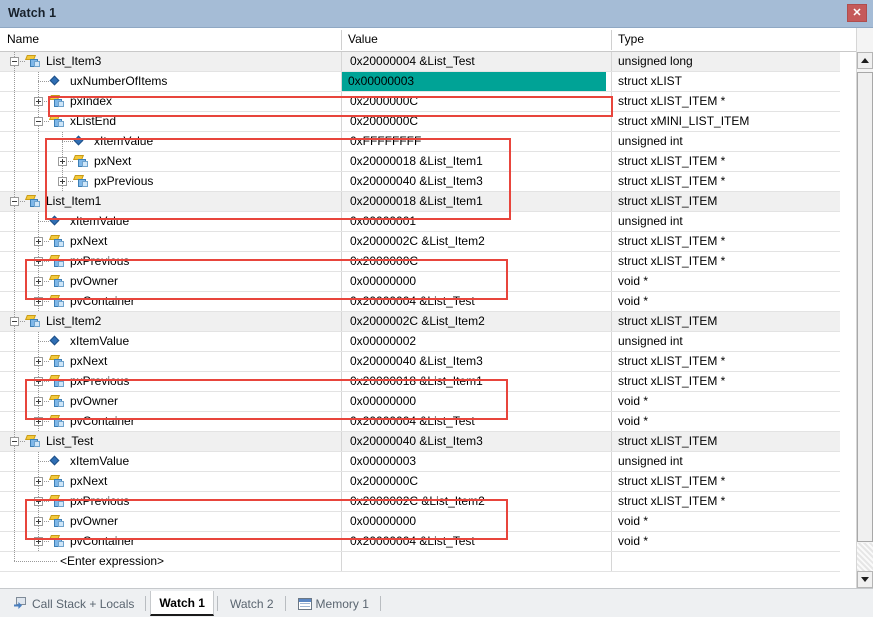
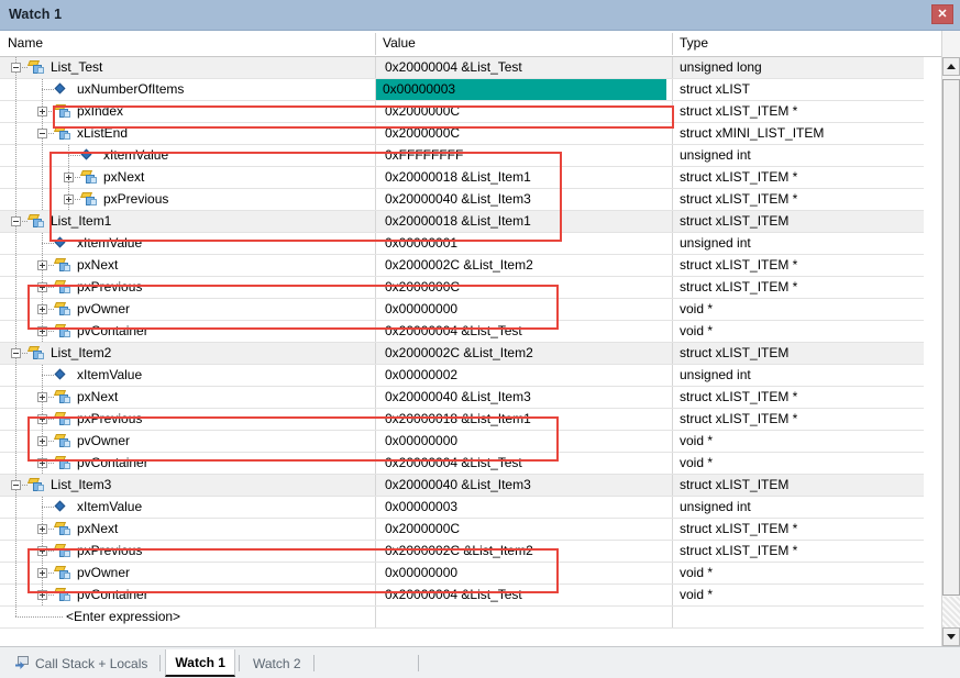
  Watch 1
  ✕
  Name
  Value
  Type
- List_Item3
+ List_Test
  0x20000004 &List_Test
  unsigned long
  uxNumberOfItems
  0x00000003
  struct xLIST
  pxIndex
  0x2000000C
  struct xLIST_ITEM *
  xListEnd
  0x2000000C
  struct xMINI_LIST_ITEM
  xItemValue
  0xFFFFFFFF
  unsigned int
  pxNext
  0x20000018 &List_Item1
  struct xLIST_ITEM *
  pxPrevious
  0x20000040 &List_Item3
  struct xLIST_ITEM *
  List_Item1
  0x20000018 &List_Item1
  struct xLIST_ITEM
  xItemValue
  0x00000001
  unsigned int
  pxNext
  0x2000002C &List_Item2
  struct xLIST_ITEM *
  pxPrevious
  0x2000000C
  struct xLIST_ITEM *
  pvOwner
  0x00000000
  void *
  pvContainer
  0x20000004 &List_Test
  void *
  List_Item2
  0x2000002C &List_Item2
  struct xLIST_ITEM
  xItemValue
  0x00000002
  unsigned int
  pxNext
  0x20000040 &List_Item3
  struct xLIST_ITEM *
  pxPrevious
  0x20000018 &List_Item1
  struct xLIST_ITEM *
  pvOwner
  0x00000000
  void *
  pvContainer
  0x20000004 &List_Test
  void *
- List_Test
+ List_Item3
  0x20000040 &List_Item3
  struct xLIST_ITEM
  xItemValue
  0x00000003
  unsigned int
  pxNext
  0x2000000C
  struct xLIST_ITEM *
  pxPrevious
  0x2000002C &List_Item2
  struct xLIST_ITEM *
  pvOwner
  0x00000000
  void *
  pvContainer
  0x20000004 &List_Test
  void *
  <Enter expression>
  Call Stack + Locals
  Watch 1
  Watch 2
- Memory 1
